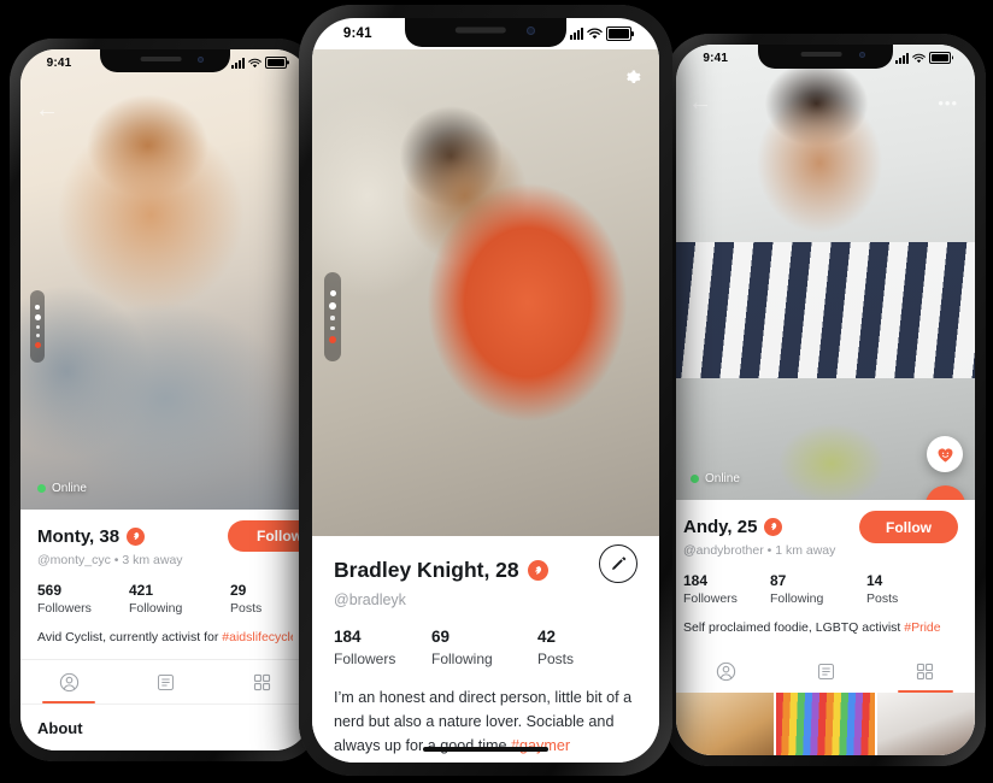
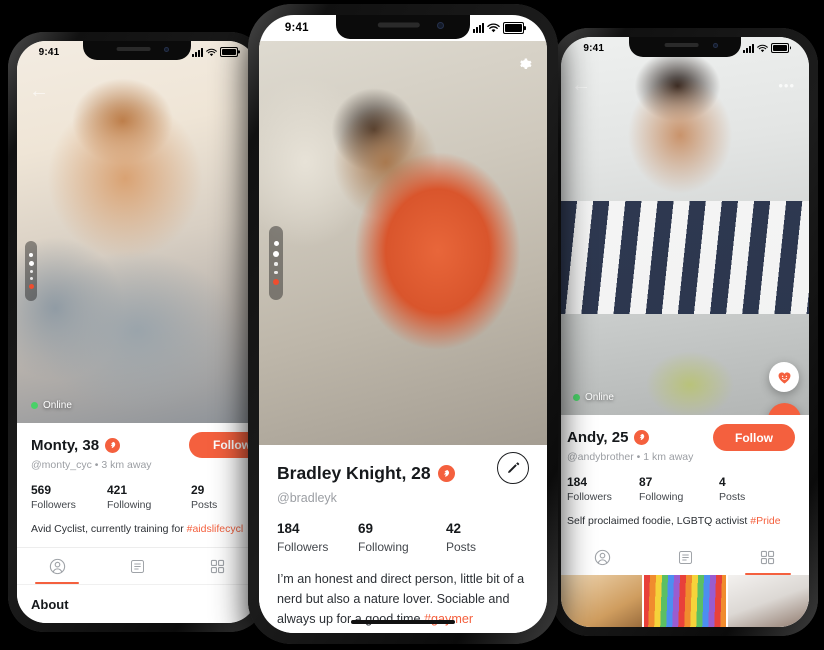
  9:41
  Online
  Monty, 38
  Follow
  @monty_cyc • 3 km away
  569
  Followers
  421
  Following
  29
  Posts
- Avid Cyclist, currently activist for #aidslifecycl
+ Avid Cyclist, currently training for #aidslifecycl
  About
  9:41
  ←
  Online
  Andy, 25
  Follow
  @andybrother • 1 km away
  184
  Followers
  87
  Following
- 14
+ 4
  Posts
  Self proclaimed foodie, LGBTQ activist #Pride
  9:41
  Bradley Knight, 28
  @bradleyk
  184
  Followers
  69
  Following
  42
  Posts
  I’m an honest and direct person, little bit of a nerd but also a nature lover. Sociable and always up for a good time #gaymer
